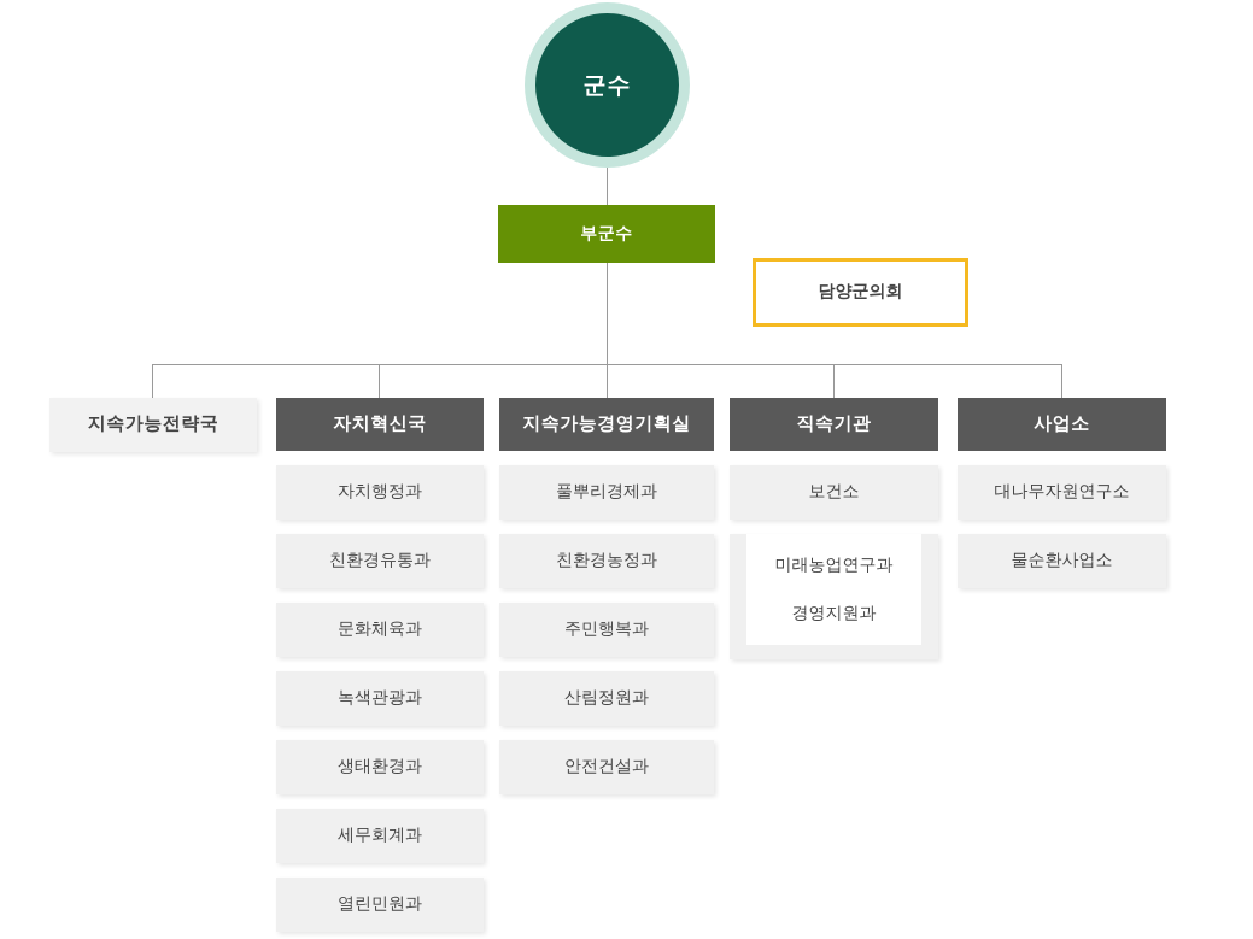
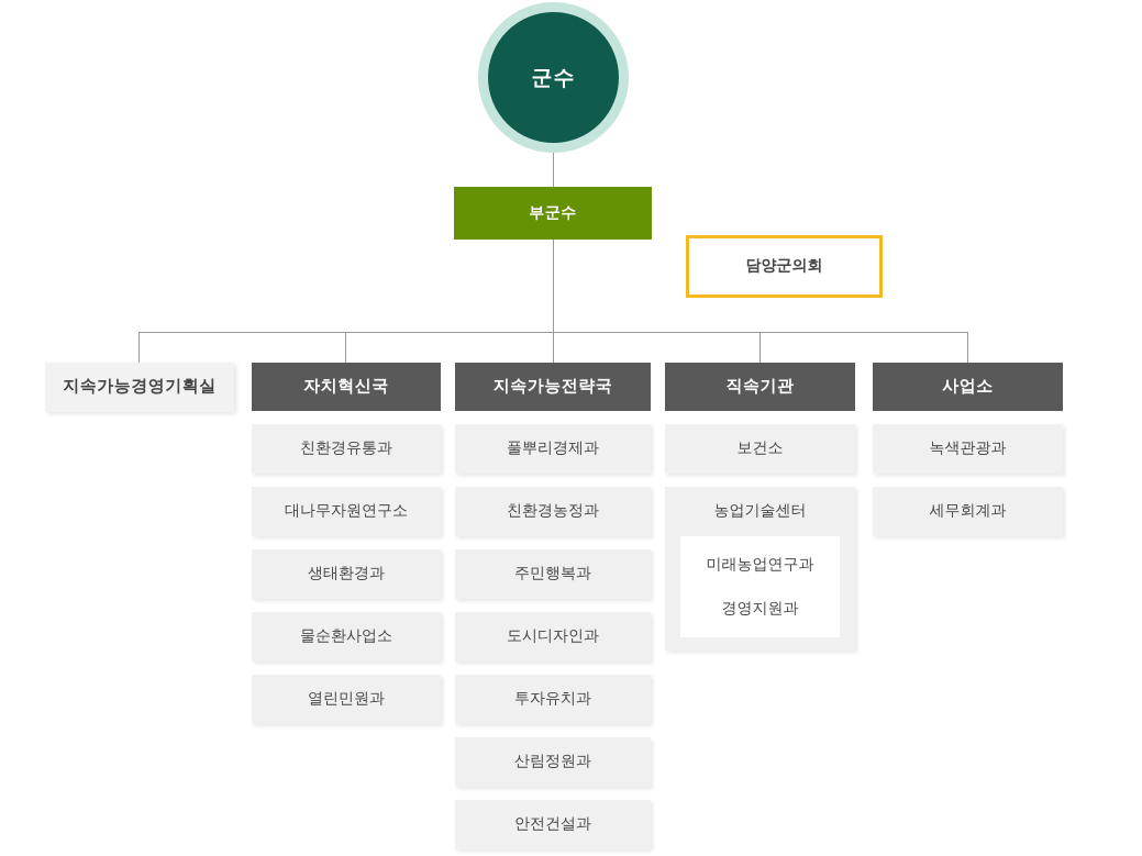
  군수
  부군수
  담양군의회
- 지속가능전략국
+ 지속가능경영기획실
  자치혁신국
- 자치행정과
  친환경유통과
- 문화체육과
- 녹색관광과
+ 대나무자원연구소
  생태환경과
- 세무회계과
+ 물순환사업소
  열린민원과
- 지속가능경영기획실
+ 지속가능전략국
  풀뿌리경제과
  친환경농정과
  주민행복과
+ 도시디자인과
+ 투자유치과
  산림정원과
  안전건설과
  직속기관
  보건소
+ 농업기술센터
  미래농업연구과
  경영지원과
  사업소
- 대나무자원연구소
+ 녹색관광과
- 물순환사업소
+ 세무회계과
